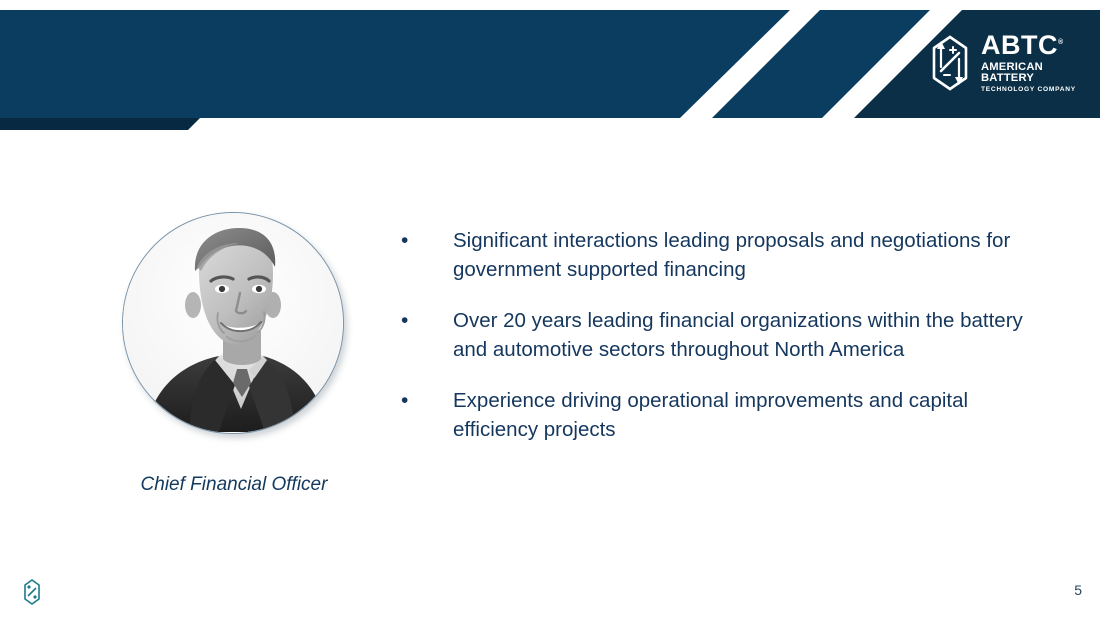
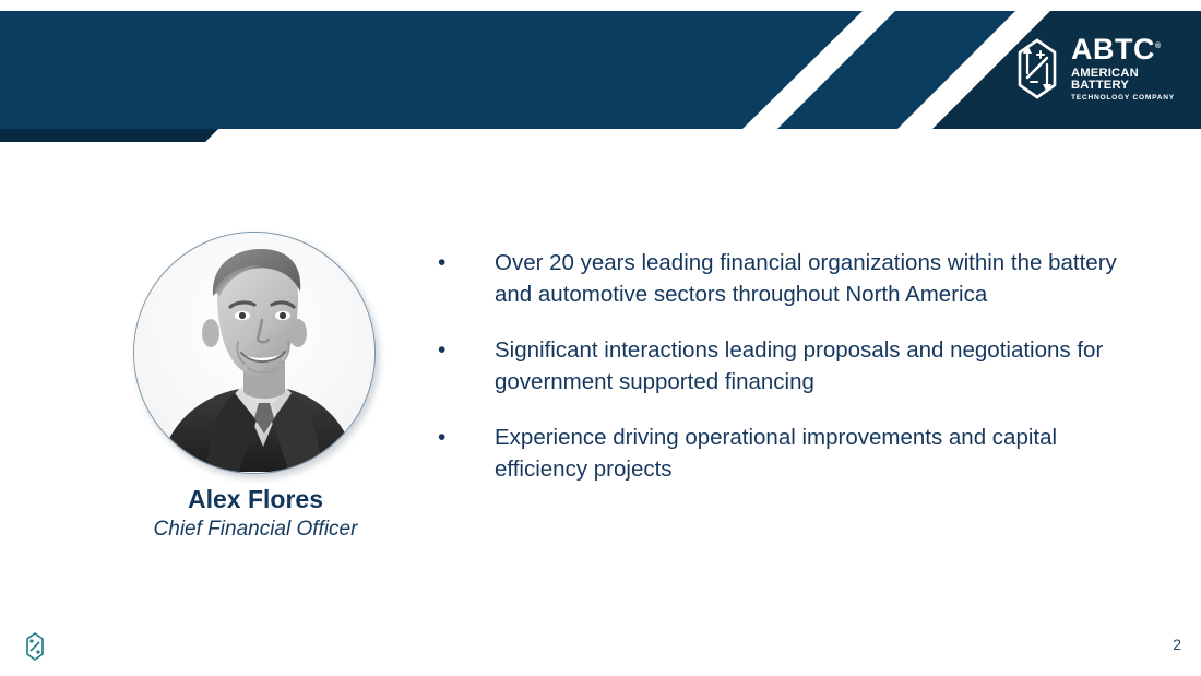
  ABTC
  AMERICAN BATTERY
+ Alex Flores
  Chief Financial Officer
  •
- Significant interactions leading proposals and negotiations for government supported financing
+ Over 20 years leading financial organizations within the battery and automotive sectors throughout North America
  •
- Over 20 years leading financial organizations within the battery and automotive sectors throughout North America
+ Significant interactions leading proposals and negotiations for government supported financing
  •
  Experience driving operational improvements and capital efficiency projects
- 5
+ 2
